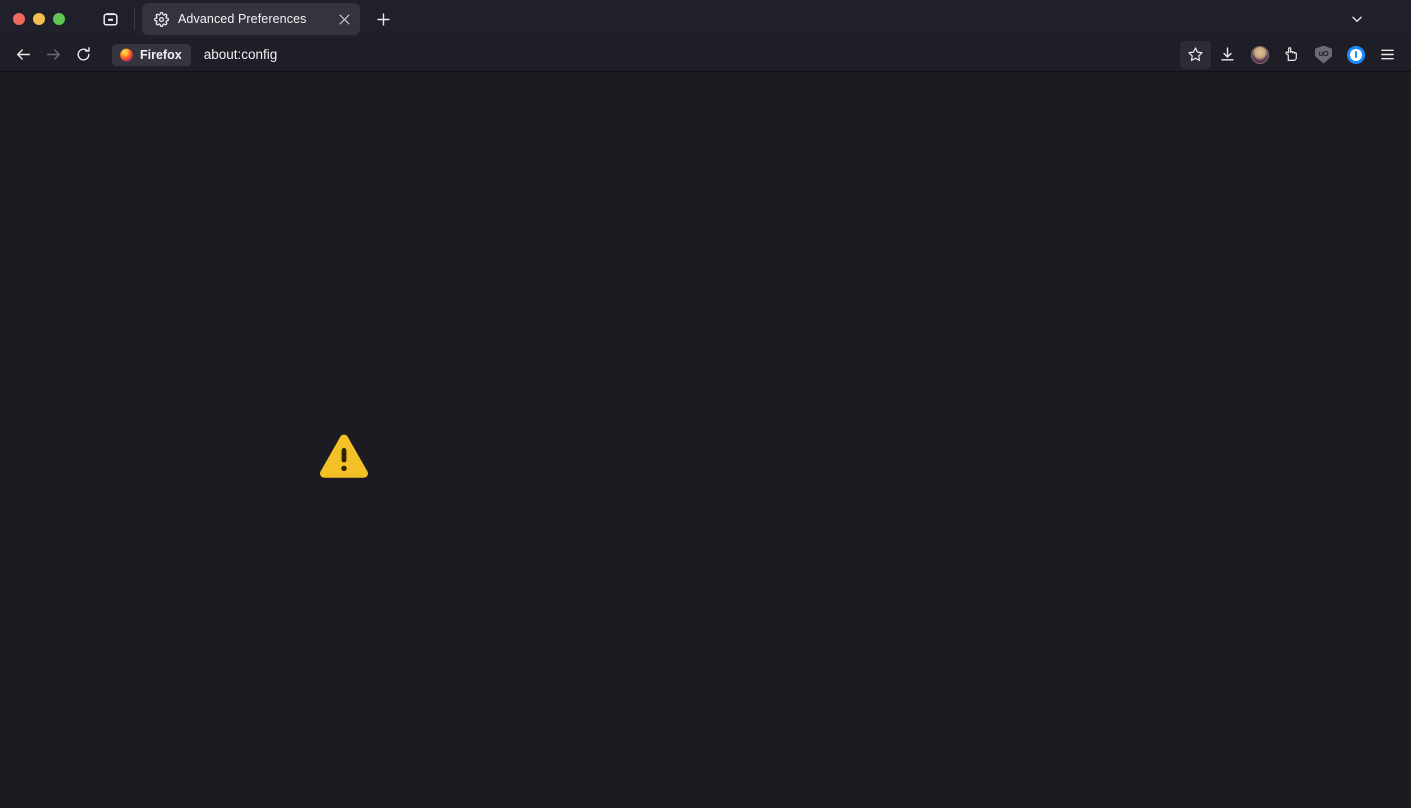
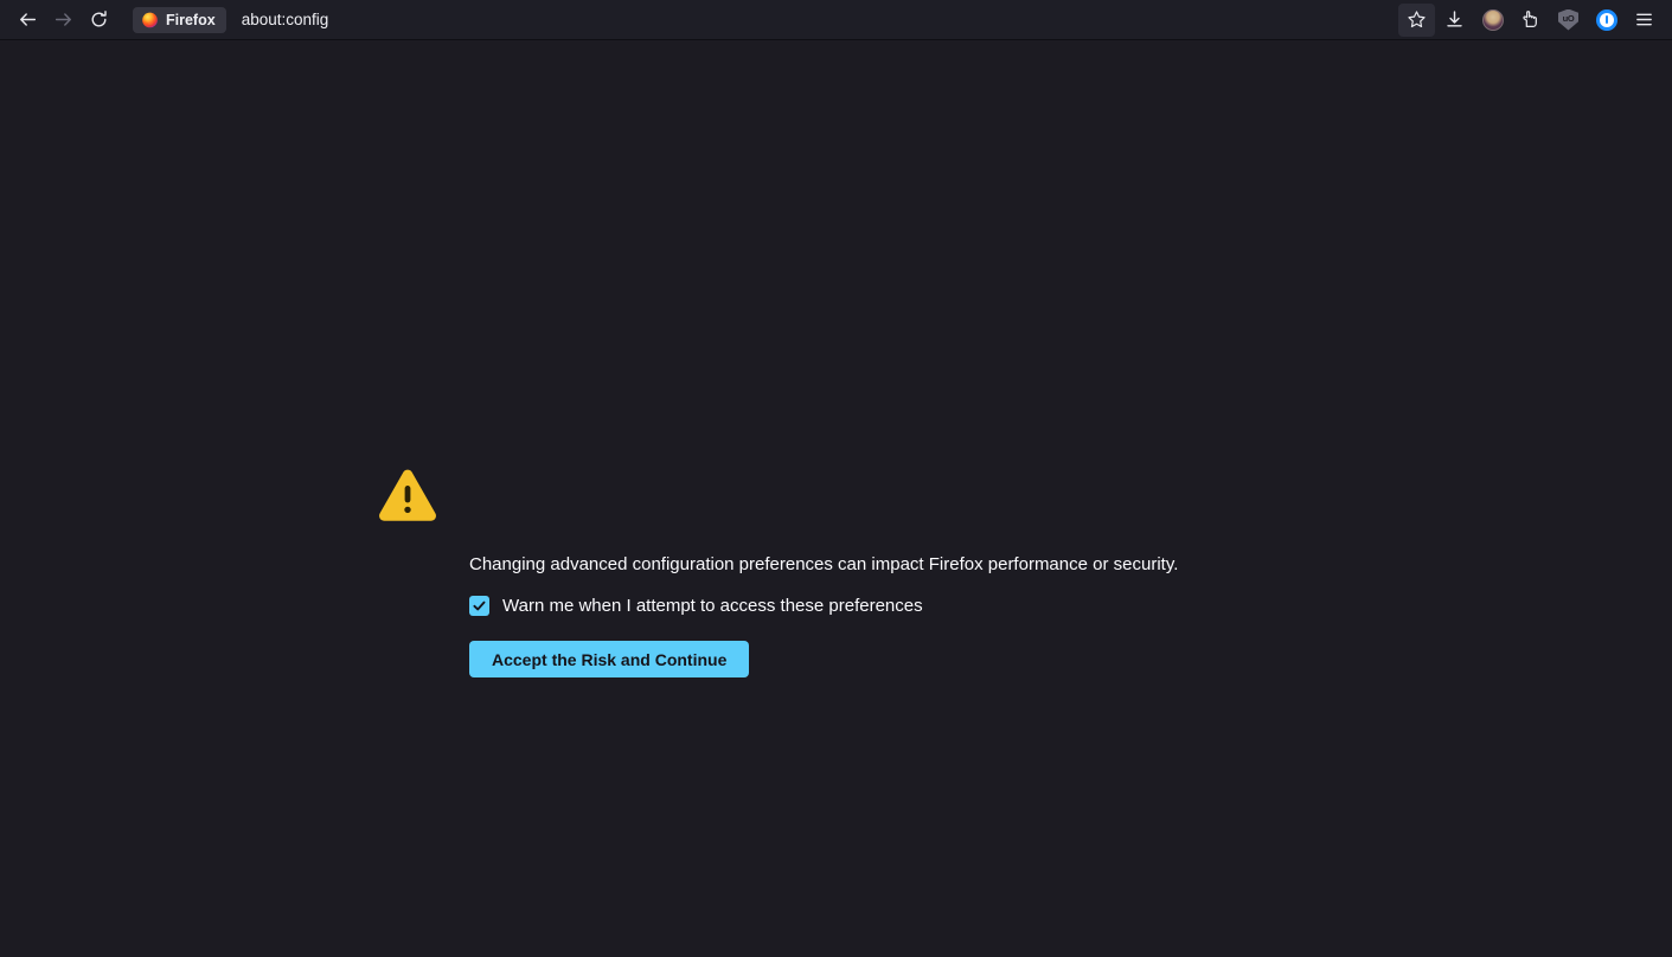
- Advanced Preferences
  Firefox
  about:config
  uO
+ Changing advanced configuration preferences can impact Firefox performance or security.
+ Warn me when I attempt to access these preferences
+ Accept the Risk and Continue
